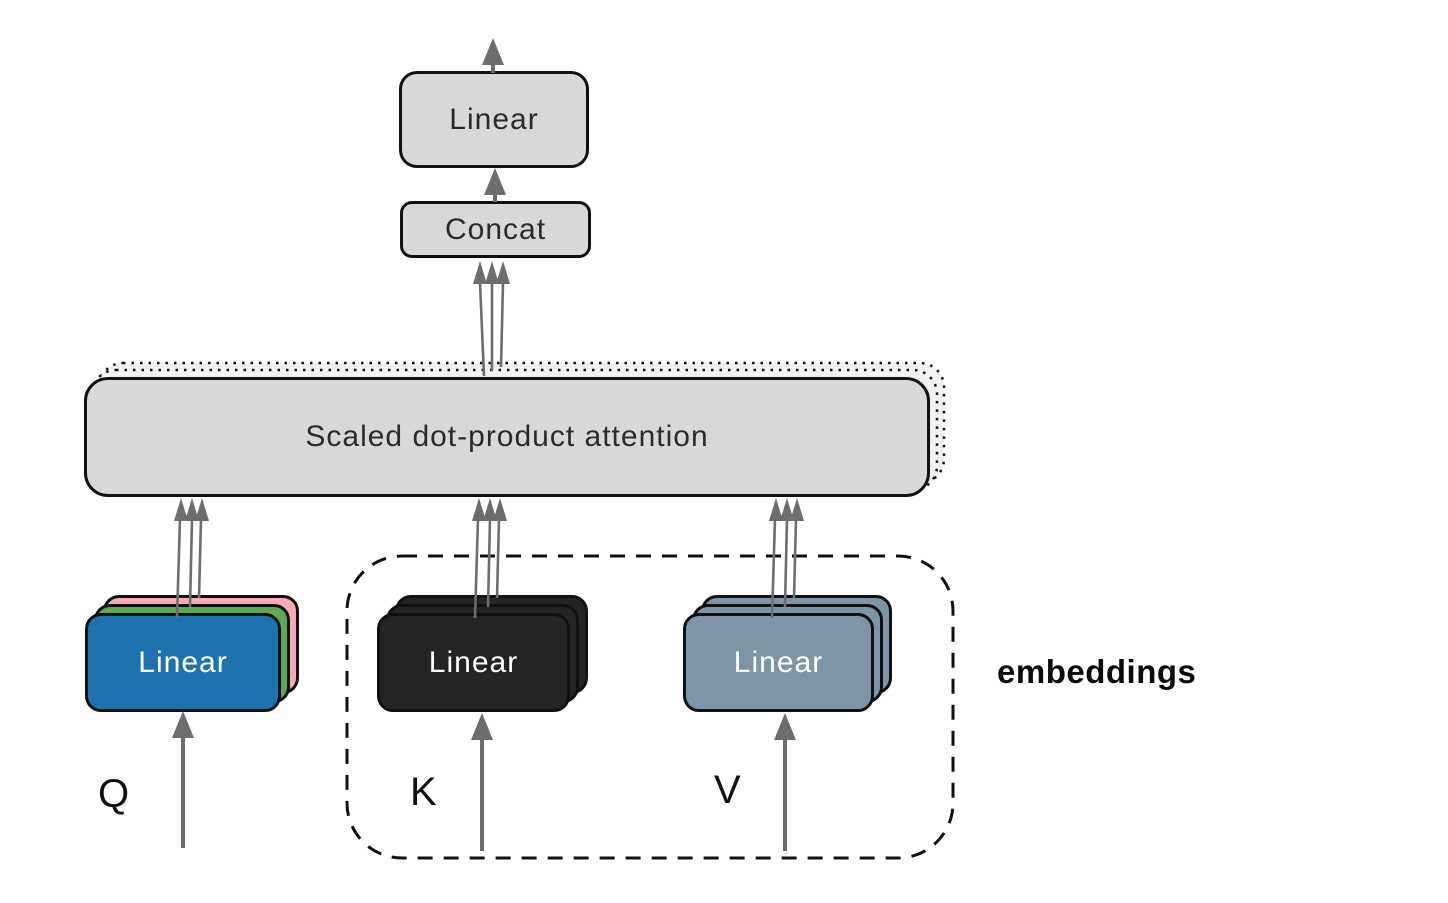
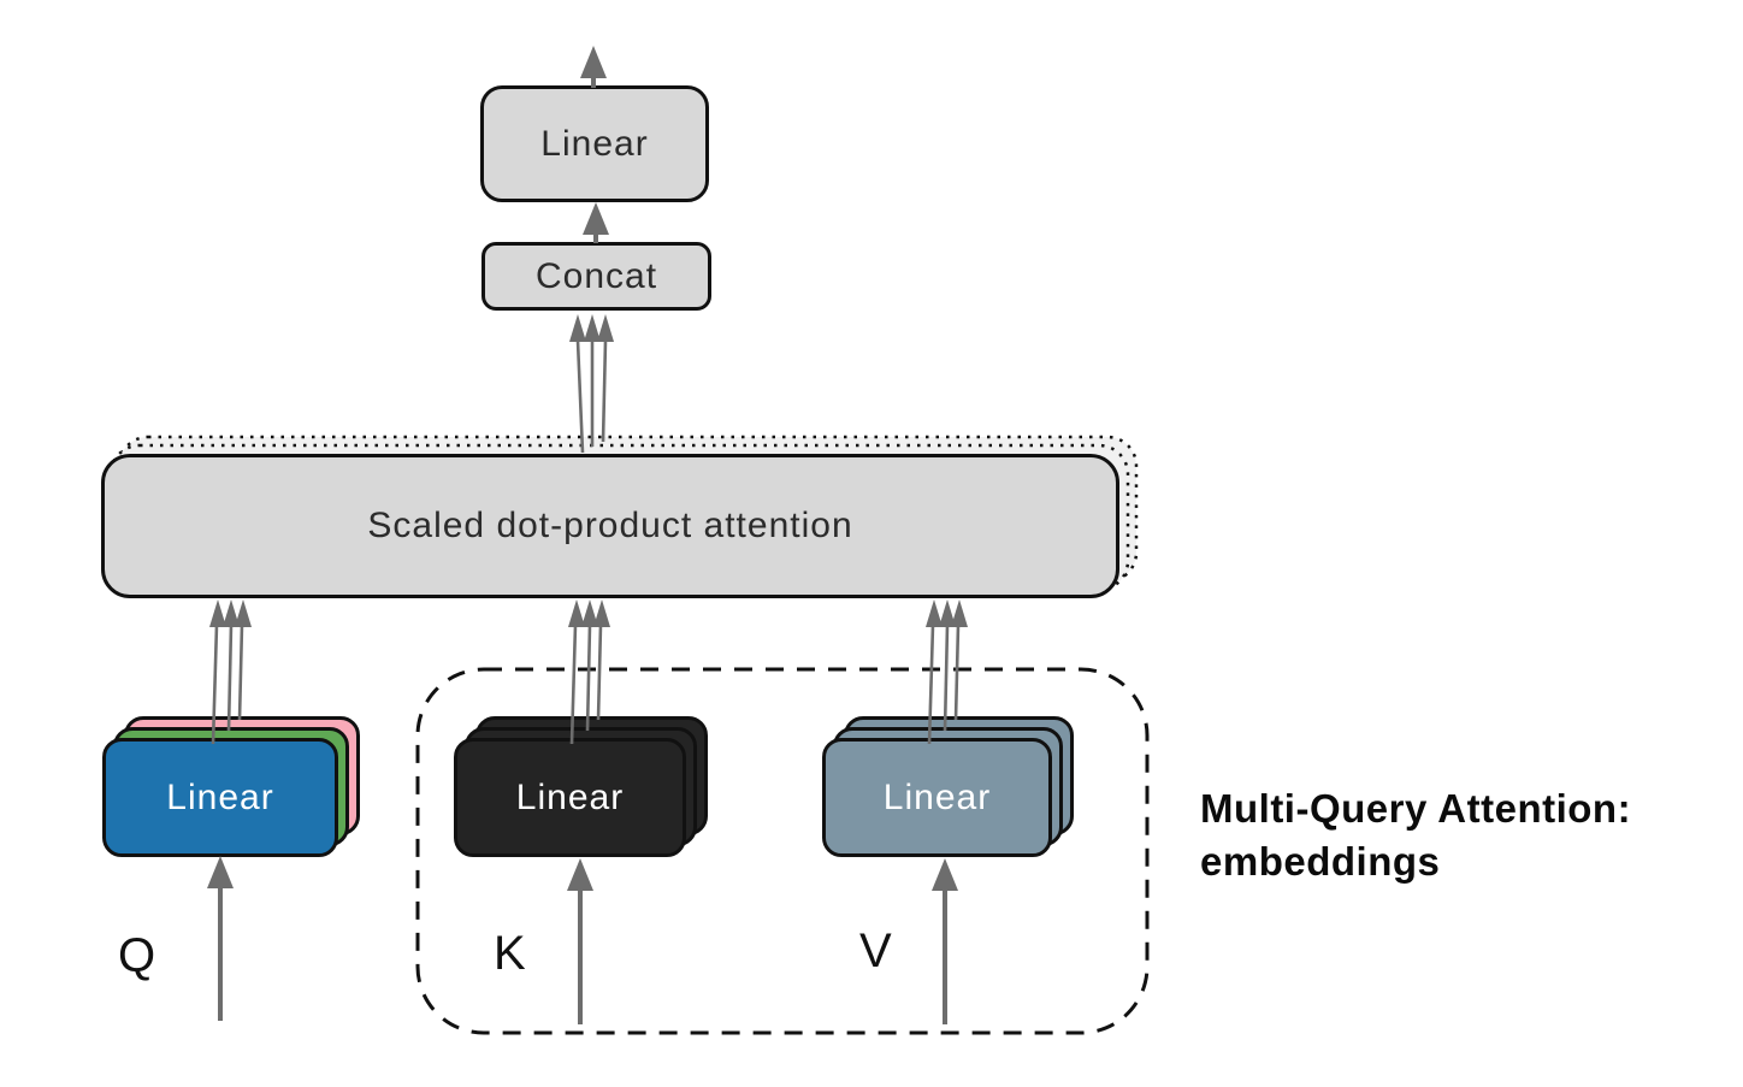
  Linear
  Concat
  Scaled dot-product attention
  Linear
  Linear
  Linear
  Q
  K
  V
+ Multi-Query Attention:
  embeddings
